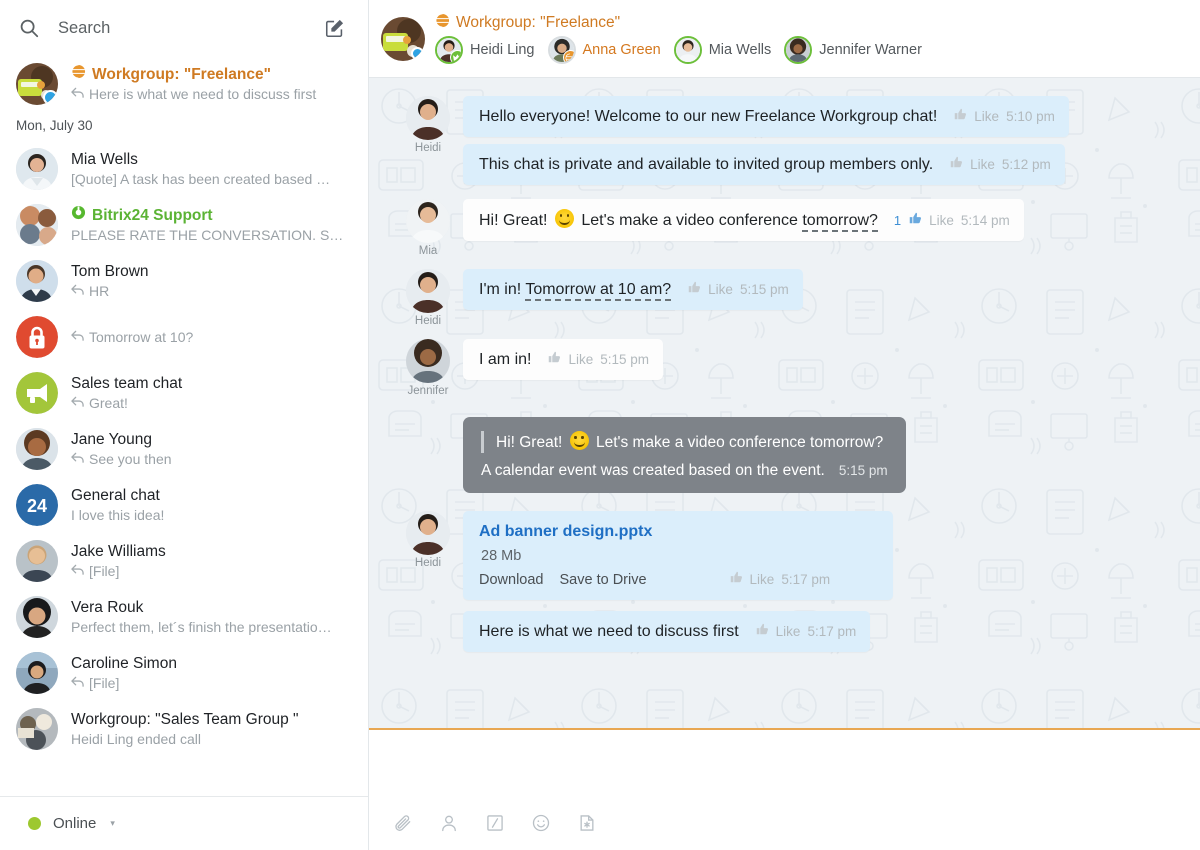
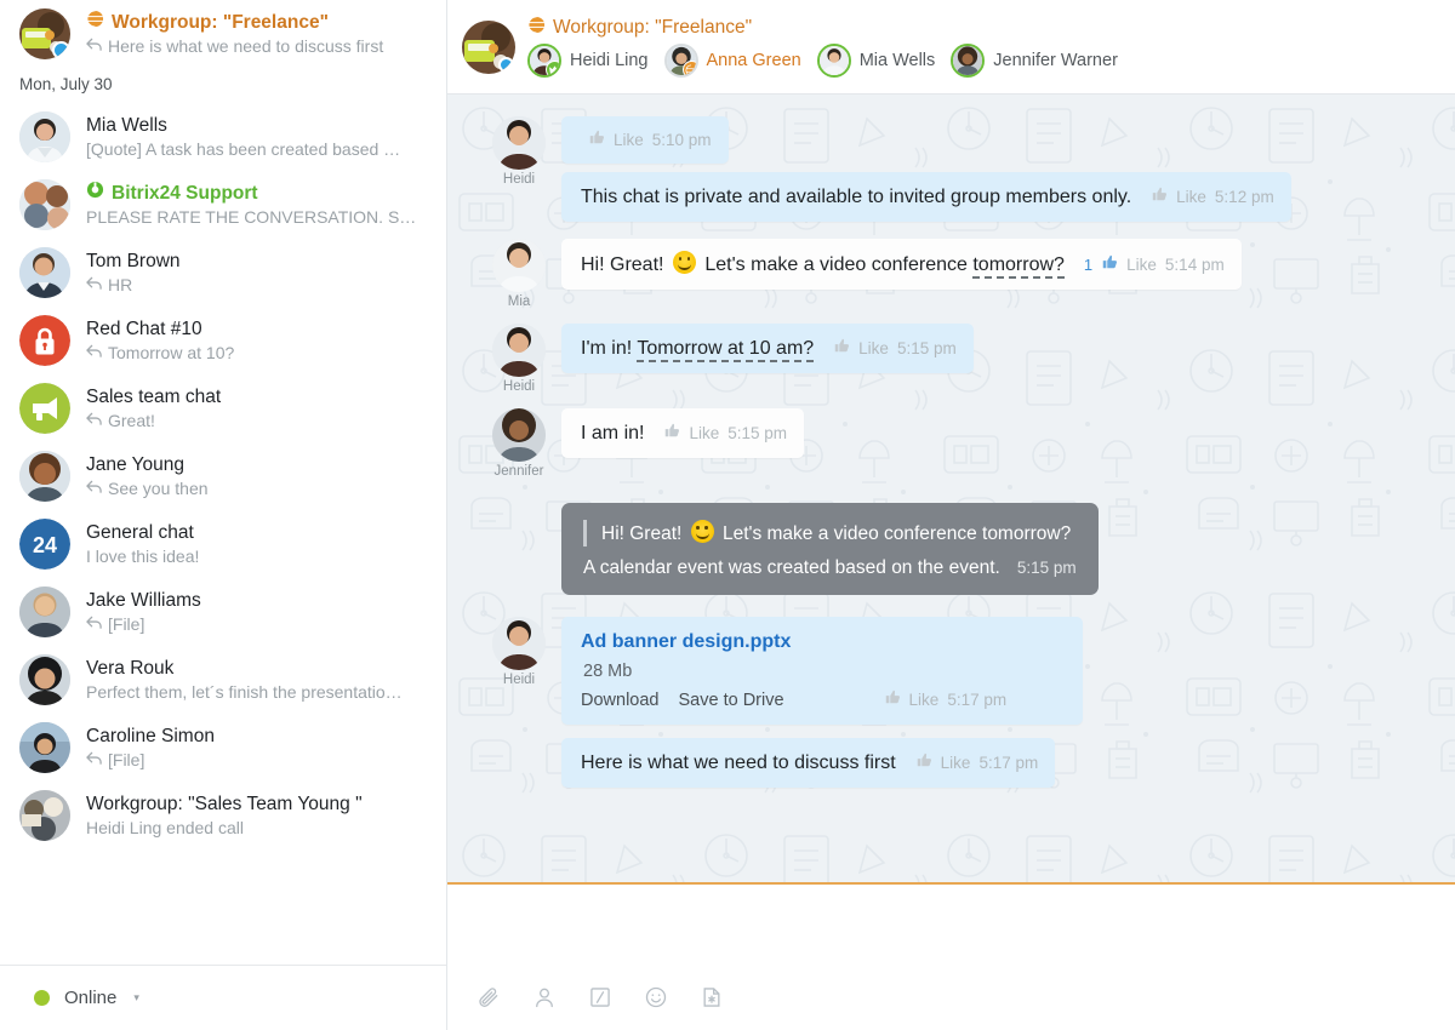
- Search
  Workgroup: "Freelance"
  Here is what we need to discuss first
  Mon, July 30
  Mia Wells
  [Quote] A task has been created based …
  Bitrix24 Support
  PLEASE RATE THE CONVERSATION. S…
  Tom Brown
  HR
+ Red Chat #10
  Tomorrow at 10?
  Sales team chat
  Great!
  Jane Young
  See you then
  24
  General chat
  I love this idea!
  Jake Williams
  [File]
  Vera Rouk
  Perfect them, let´s finish the presentatio…
  Caroline Simon
  [File]
- Workgroup: "Sales Team Group "
+ Workgroup: "Sales Team Young "
  Heidi Ling ended call
  Online
  ▾
  Workgroup: "Freelance"
  Heidi Ling
  Anna Green
  Mia Wells
  Jennifer Warner
  Heidi
- Hello everyone! Welcome to our new Freelance Workgroup chat!
  Like
  5:10 pm
  This chat is private and available to invited group members only.
  Like
  5:12 pm
  Mia
  Hi! Great! Let's make a video conference tomorrow?
  1
  Like
  5:14 pm
  Heidi
  I'm in! Tomorrow at 10 am?
  Like
  5:15 pm
  Jennifer
  I am in!
  Like
  5:15 pm
  Hi! Great! Let's make a video conference tomorrow?
  A calendar event was created based on the event.
  5:15 pm
  Heidi
  Ad banner design.pptx
  28 Mb
  Download
  Save to Drive
  Like
  5:17 pm
  Here is what we need to discuss first
  Like
  5:17 pm
